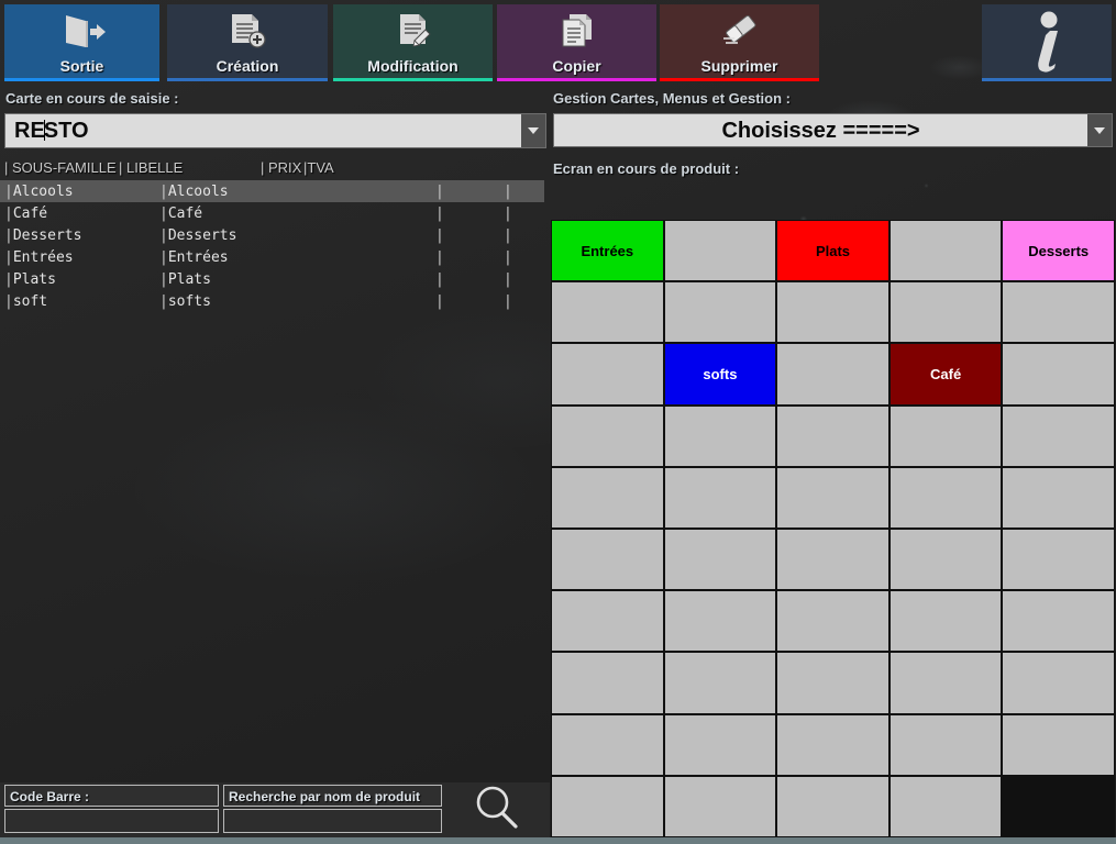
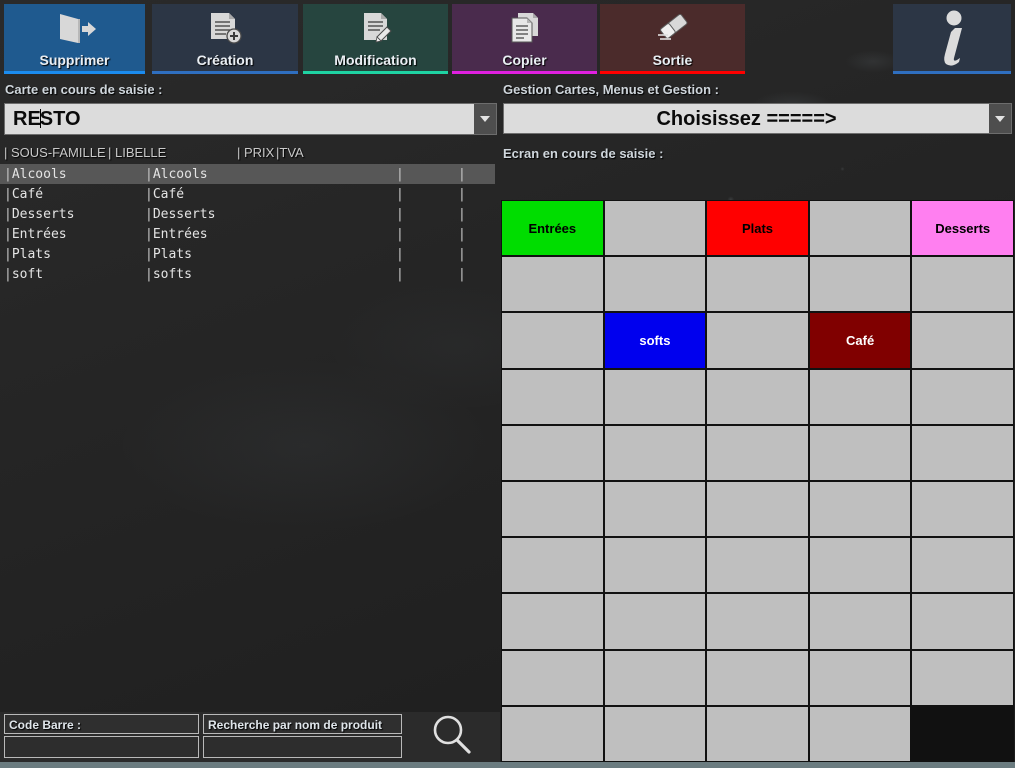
- Sortie
+ Supprimer
  Création
  Modification
  Copier
- Supprimer
+ Sortie
  Carte en cours de saisie :
  RESTO
  | SOUS-FAMILLE
  | LIBELLE
  | PRIX
  |TVA
  |Alcools
  |Alcools
  |
  |
  |Café
  |Café
  |
  |
  |Desserts
  |Desserts
  |
  |
  |Entrées
  |Entrées
  |
  |
  |Plats
  |Plats
  |
  |
  |soft
  |softs
  |
  |
  Code Barre :
  Recherche par nom de produit
  Gestion Cartes, Menus et Gestion :
  Choisissez =====>
- Ecran en cours de produit :
+ Ecran en cours de saisie :
  Entrées
  Plats
  Desserts
  softs
  Café
